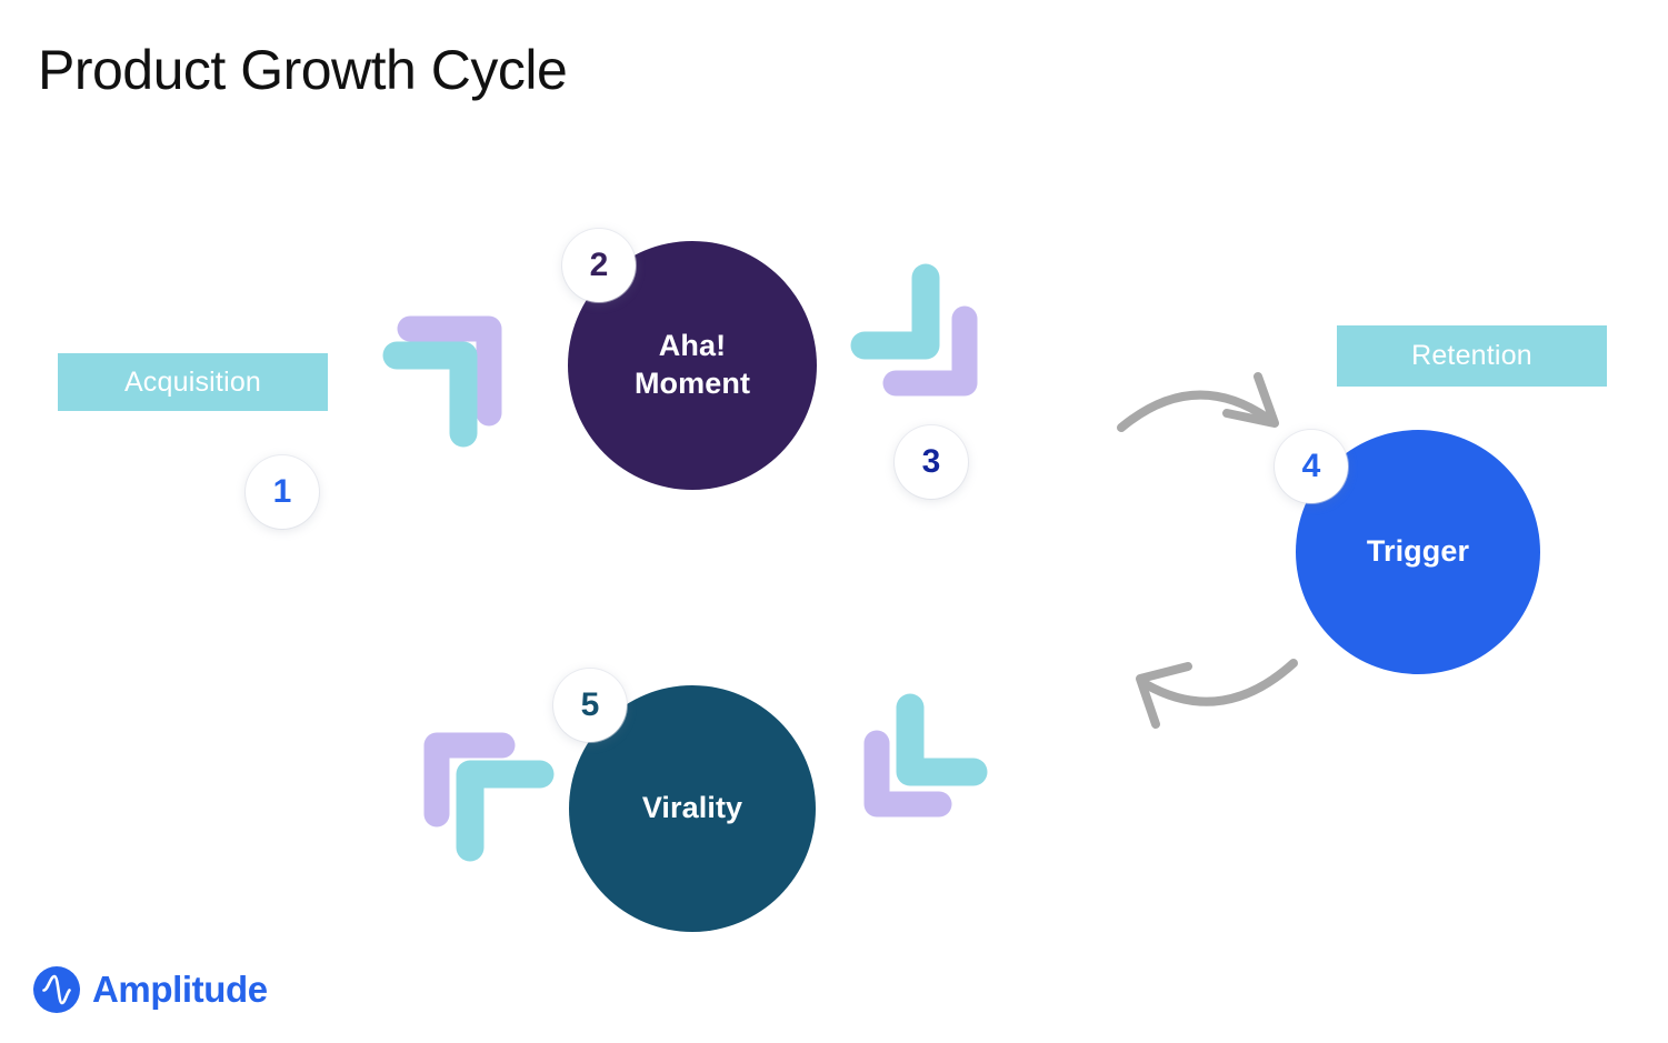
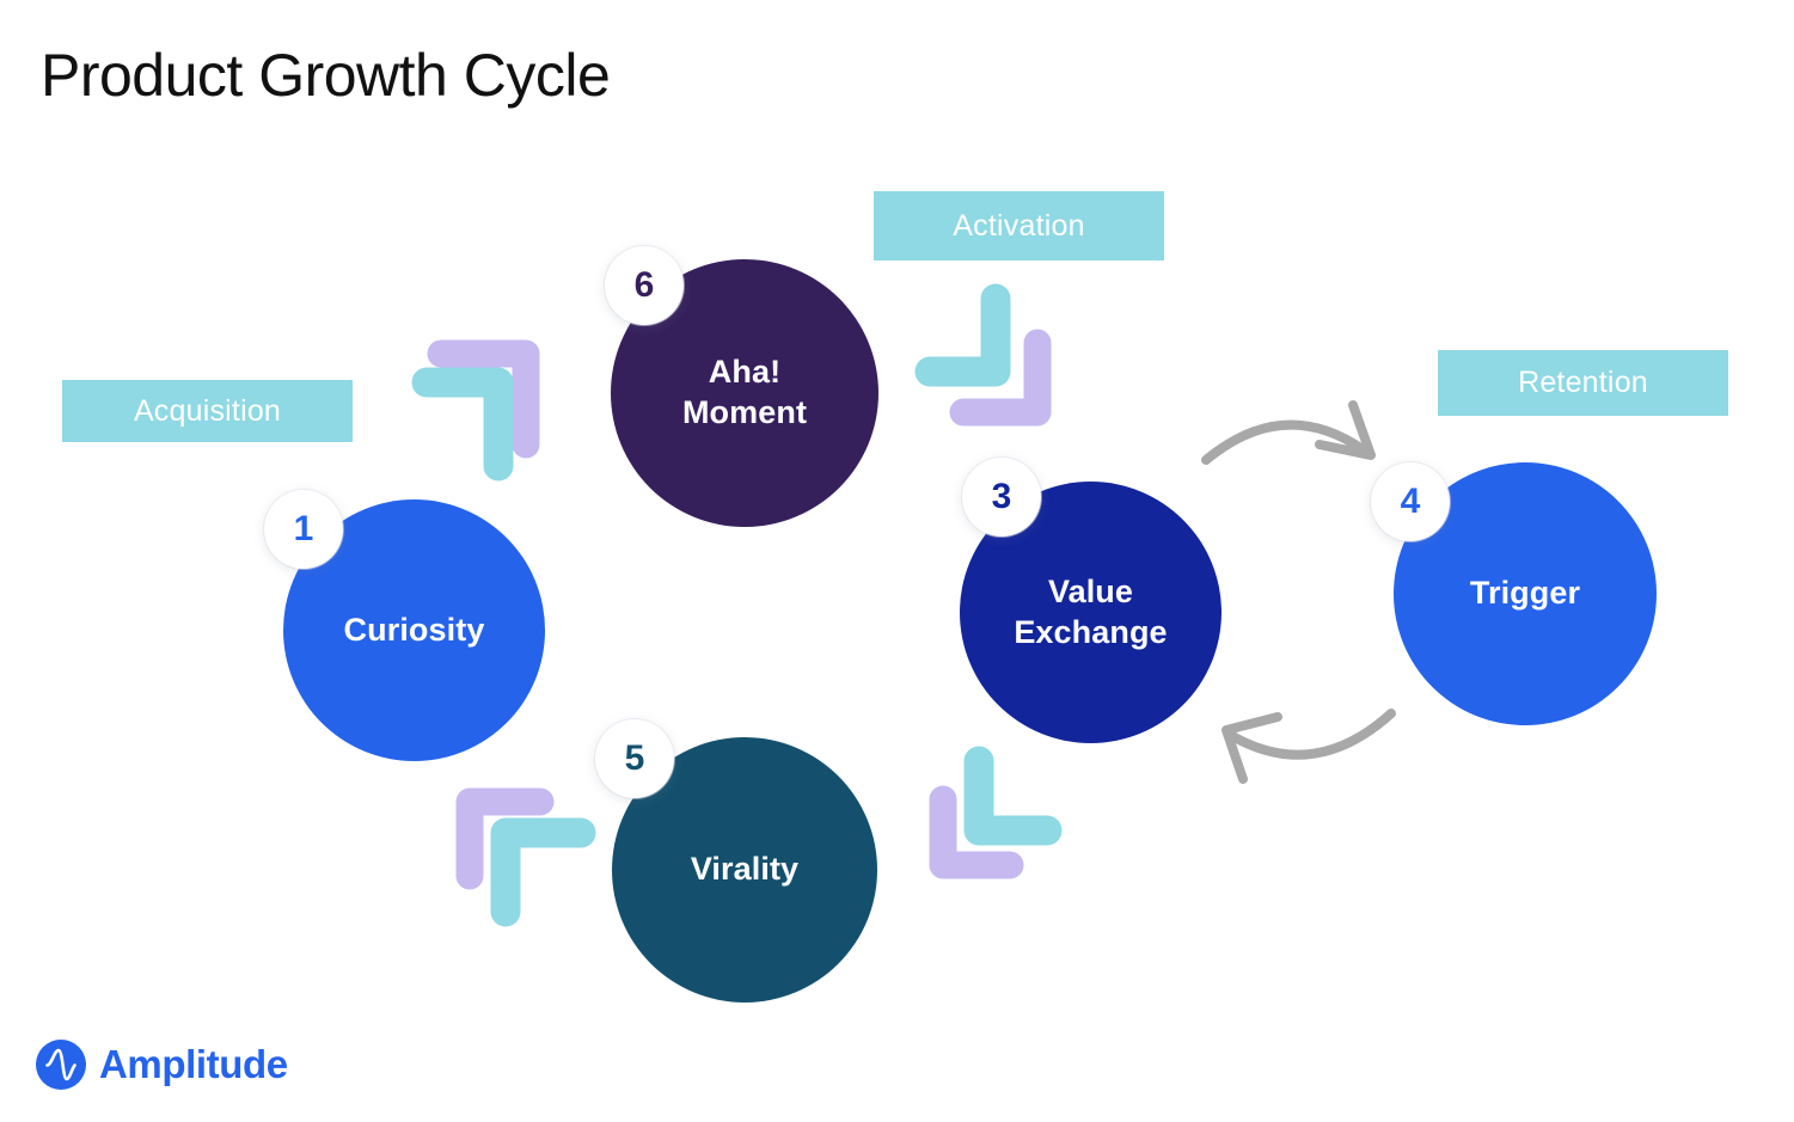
  Product Growth Cycle
  Acquisition
+ Activation
  Retention
+ Curiosity
  Aha!
  Moment
+ Value
+ Exchange
  Trigger
  Virality
  1
- 2
+ 6
  3
  4
  5
  Amplitude
